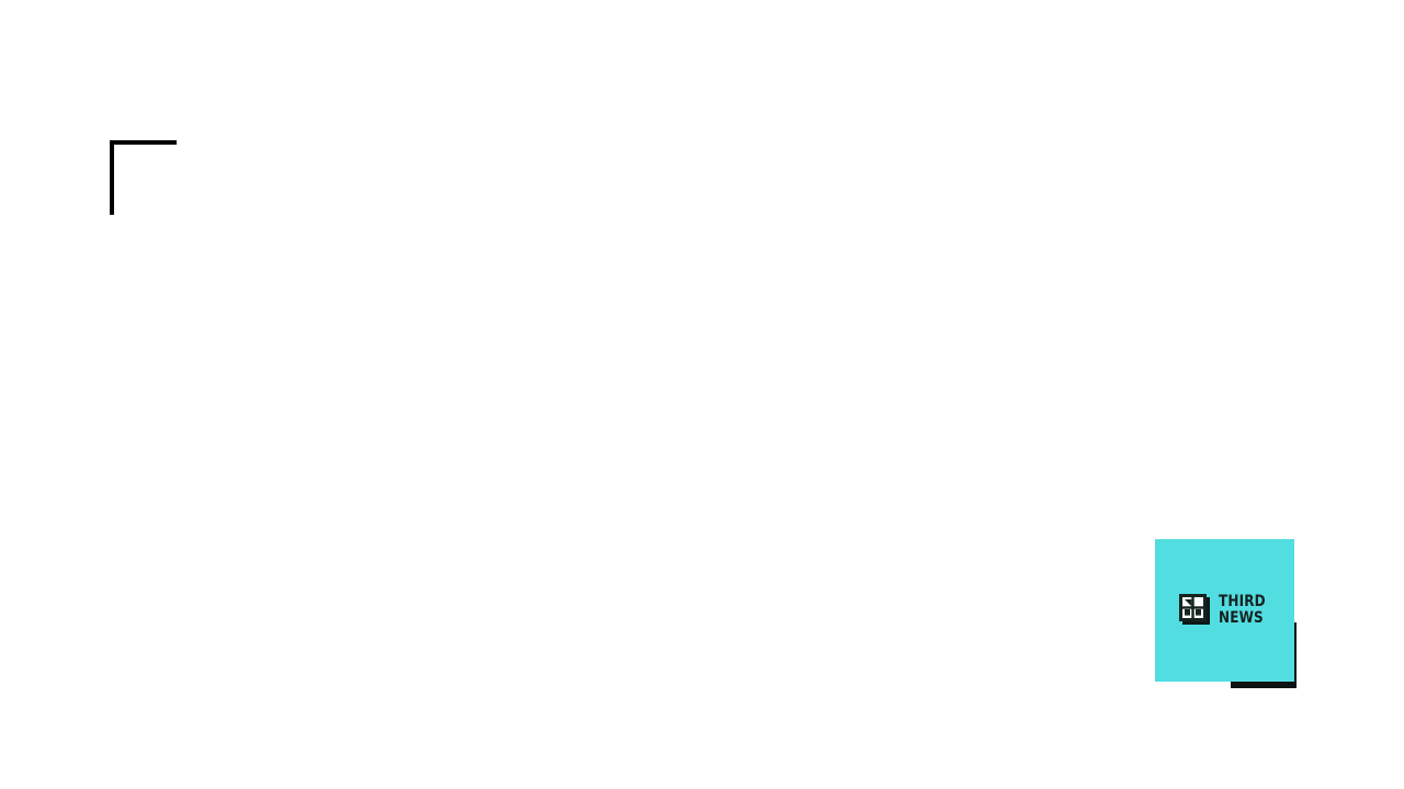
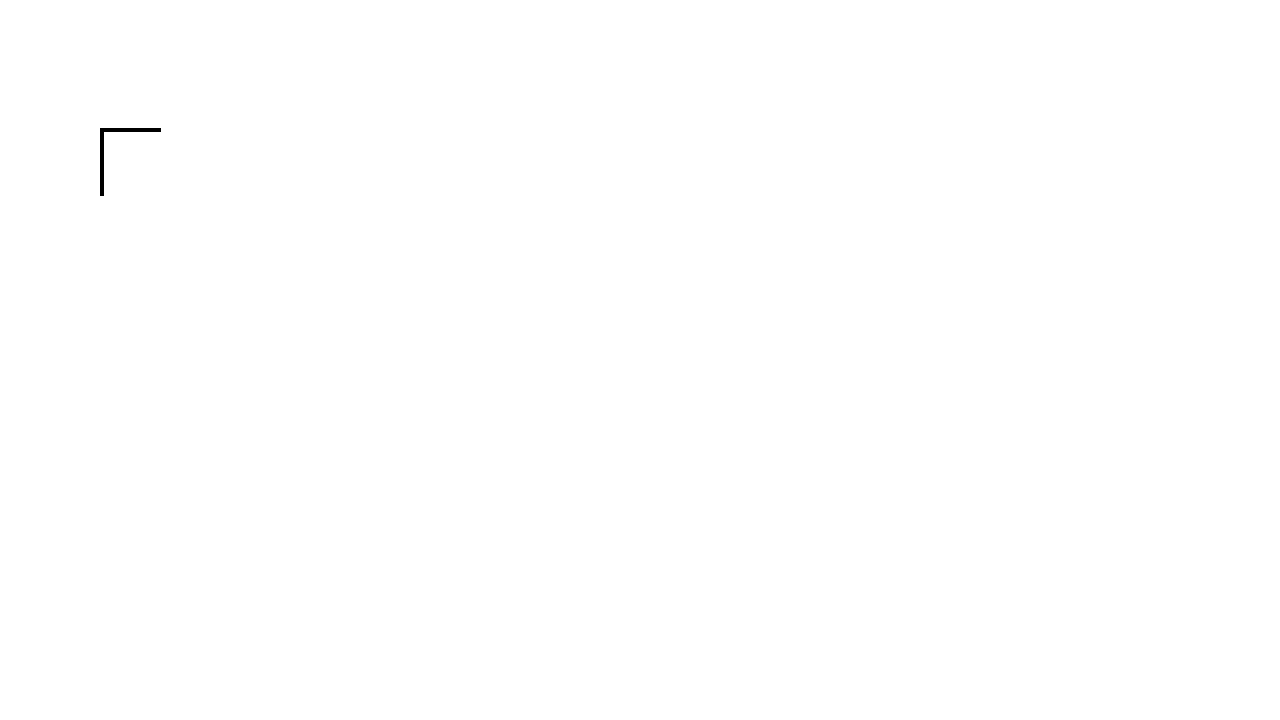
- THIRD
- NEWS
